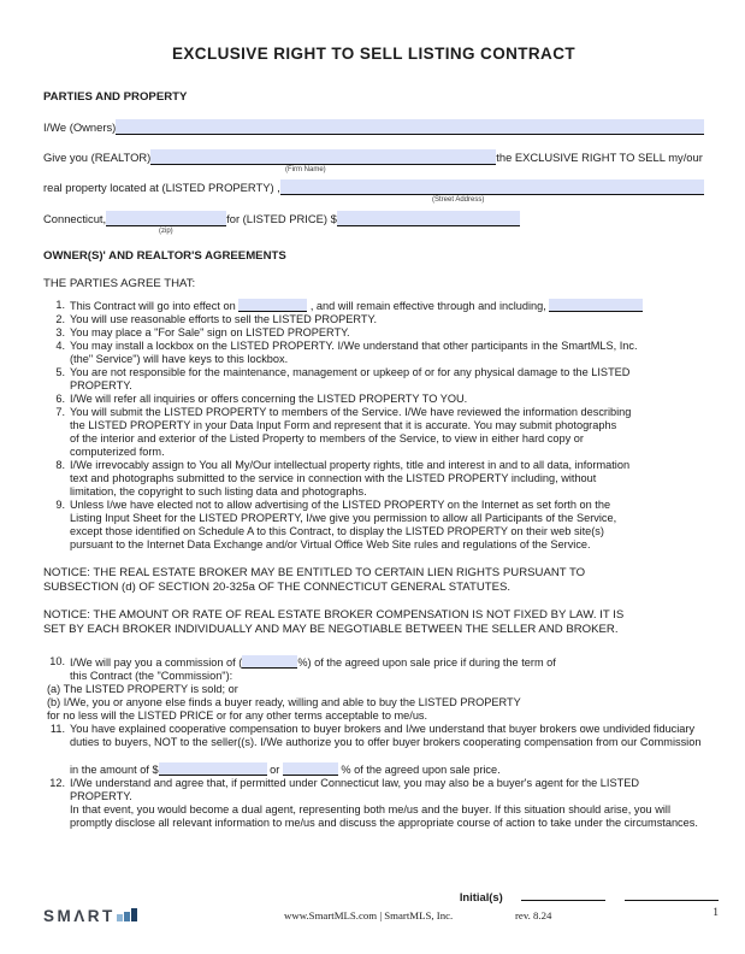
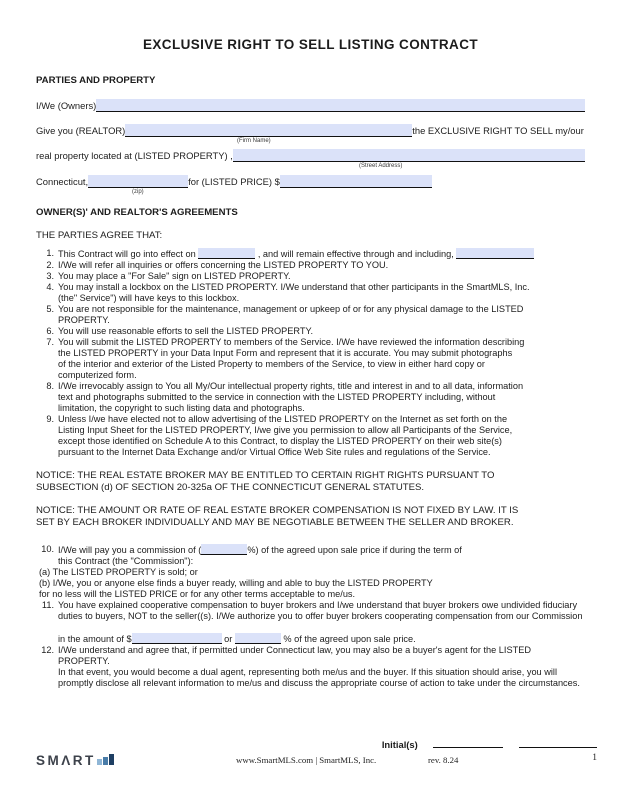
  EXCLUSIVE RIGHT TO SELL LISTING CONTRACT
  PARTIES AND PROPERTY
  I/We (Owners)
  Give you (REALTOR)
  the EXCLUSIVE RIGHT TO SELL my/our
  real property located at (LISTED PROPERTY) ,
  Connecticut,
  for (LISTED PRICE) $
  OWNER(S)' AND REALTOR'S AGREEMENTS
  THE PARTIES AGREE THAT:
  1.
  This Contract will go into effect on , and will remain effective through and including,
  2.
- You will use reasonable efforts to sell the LISTED PROPERTY.
+ I/We will refer all inquiries or offers concerning the LISTED PROPERTY TO YOU.
  3.
  You may place a "For Sale" sign on LISTED PROPERTY.
  4.
  You may install a lockbox on the LISTED PROPERTY. I/We understand that other participants in the SmartMLS, Inc.
  (the" Service") will have keys to this lockbox.
  5.
  You are not responsible for the maintenance, management or upkeep of or for any physical damage to the LISTED
  PROPERTY.
  6.
- I/We will refer all inquiries or offers concerning the LISTED PROPERTY TO YOU.
+ You will use reasonable efforts to sell the LISTED PROPERTY.
  7.
  You will submit the LISTED PROPERTY to members of the Service. I/We have reviewed the information describing
  the LISTED PROPERTY in your Data Input Form and represent that it is accurate. You may submit photographs
  of the interior and exterior of the Listed Property to members of the Service, to view in either hard copy or
  computerized form.
  8.
  I/We irrevocably assign to You all My/Our intellectual property rights, title and interest in and to all data, information
  text and photographs submitted to the service in connection with the LISTED PROPERTY including, without
  limitation, the copyright to such listing data and photographs.
  9.
  Unless I/we have elected not to allow advertising of the LISTED PROPERTY on the Internet as set forth on the
  Listing Input Sheet for the LISTED PROPERTY, I/we give you permission to allow all Participants of the Service,
  except those identified on Schedule A to this Contract, to display the LISTED PROPERTY on their web site(s)
  pursuant to the Internet Data Exchange and/or Virtual Office Web Site rules and regulations of the Service.
- NOTICE: THE REAL ESTATE BROKER MAY BE ENTITLED TO CERTAIN LIEN RIGHTS PURSUANT TO
+ NOTICE: THE REAL ESTATE BROKER MAY BE ENTITLED TO CERTAIN RIGHT RIGHTS PURSUANT TO
  SUBSECTION (d) OF SECTION 20-325a OF THE CONNECTICUT GENERAL STATUTES.
  NOTICE: THE AMOUNT OR RATE OF REAL ESTATE BROKER COMPENSATION IS NOT FIXED BY LAW. IT IS
  SET BY EACH BROKER INDIVIDUALLY AND MAY BE NEGOTIABLE BETWEEN THE SELLER AND BROKER.
  10.
  I/We will pay you a commission of ( %) of the agreed upon sale price if during the term of
  this Contract (the "Commission"):
  (a) The LISTED PROPERTY is sold; or
  (b) I/We, you or anyone else finds a buyer ready, willing and able to buy the LISTED PROPERTY
  for no less will the LISTED PRICE or for any other terms acceptable to me/us.
  11.
  You have explained cooperative compensation to buyer brokers and I/we understand that buyer brokers owe undivided fiduciary
  duties to buyers, NOT to the seller((s). I/We authorize you to offer buyer brokers cooperating compensation from our Commission
  in the amount of $ or % of the agreed upon sale price.
  12.
  I/We understand and agree that, if permitted under Connecticut law, you may also be a buyer's agent for the LISTED PROPERTY.
  In that event, you would become a dual agent, representing both me/us and the buyer. If this situation should arise, you will
  promptly disclose all relevant information to me/us and discuss the appropriate course of action to take under the circumstances.
  Initial(s)
  SMΛRT
  www.SmartMLS.com | SmartMLS, Inc.
  rev. 8.24
  1
